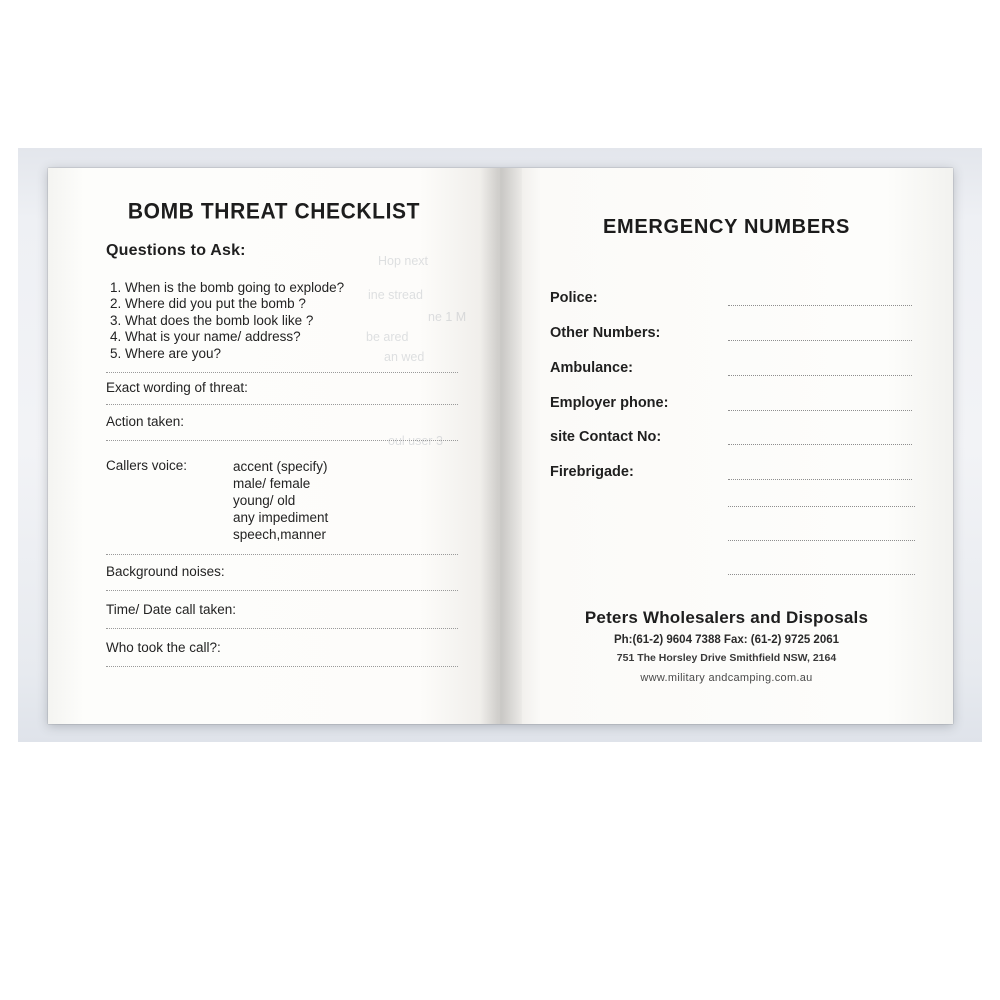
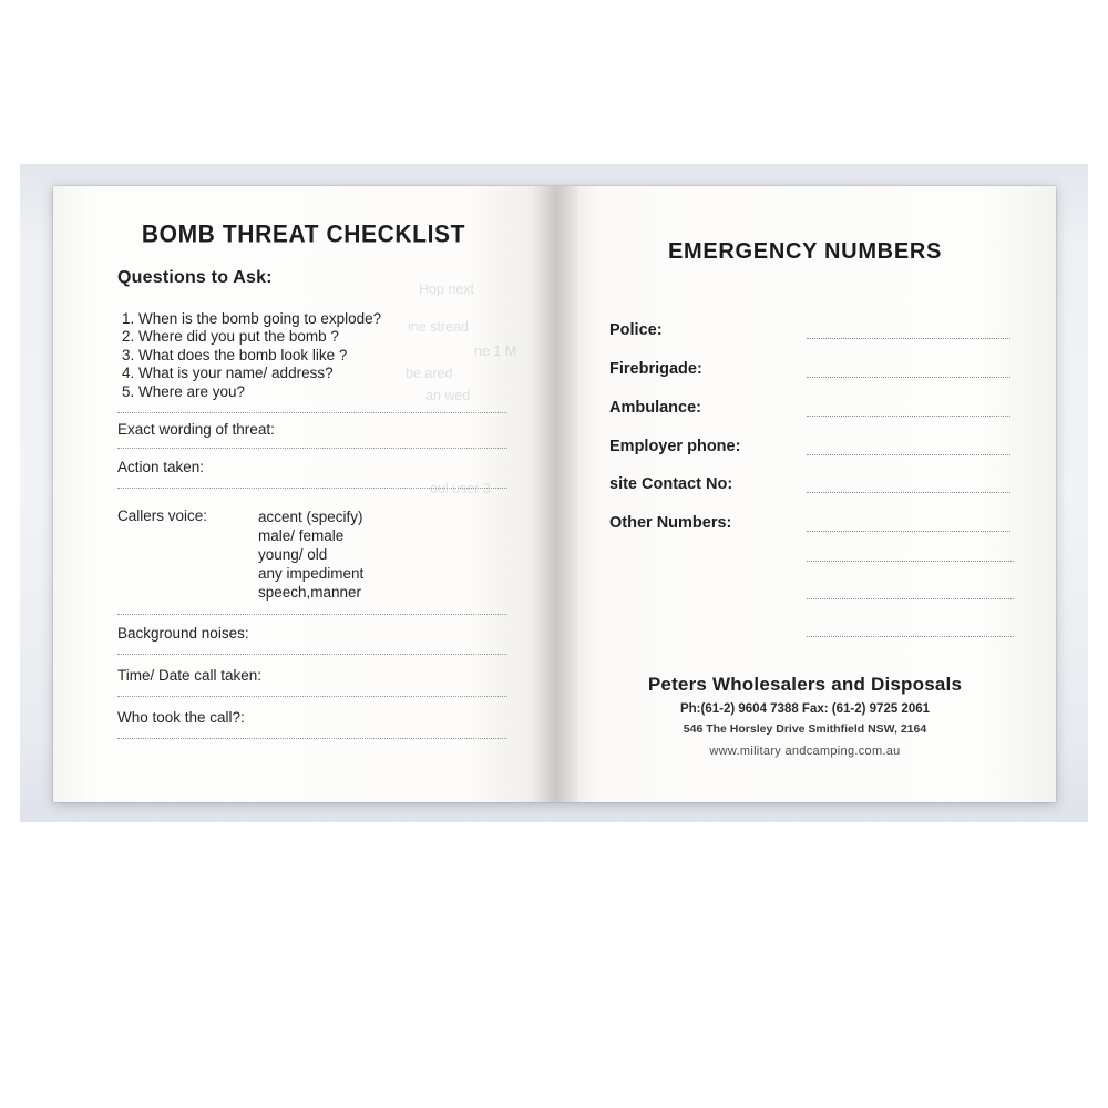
  Hop next
  ine stread
  ne 1 M
  be ared
  an wed
  oul user 3
  BOMB THREAT CHECKLIST
  Questions to Ask:
  1. When is the bomb going to explode?
  2. Where did you put the bomb ?
  3. What does the bomb look like ?
  4. What is your name/ address?
  5. Where are you?
  Exact wording of threat:
  Action taken:
  Callers voice:
  accent (specify)
  male/ female
  young/ old
  any impediment
  speech,manner
  Background noises:
  Time/ Date call taken:
  Who took the call?:
  EMERGENCY NUMBERS
  Police:
- Other Numbers:
+ Firebrigade:
  Ambulance:
  Employer phone:
  site Contact No:
- Firebrigade:
+ Other Numbers:
  Peters Wholesalers and Disposals
  Ph:(61-2) 9604 7388 Fax: (61-2) 9725 2061
- 751 The Horsley Drive Smithfield NSW, 2164
+ 546 The Horsley Drive Smithfield NSW, 2164
  www.military andcamping.com.au
